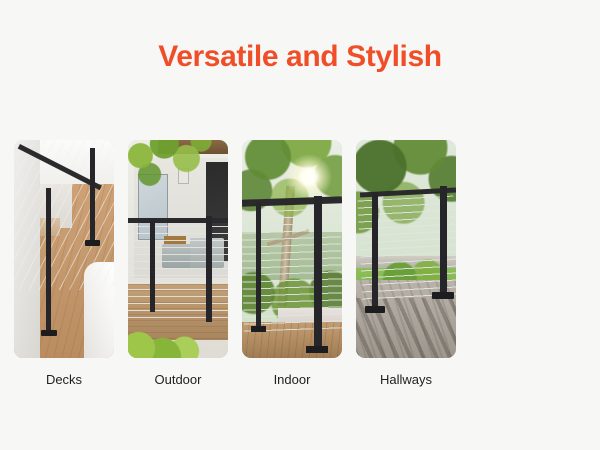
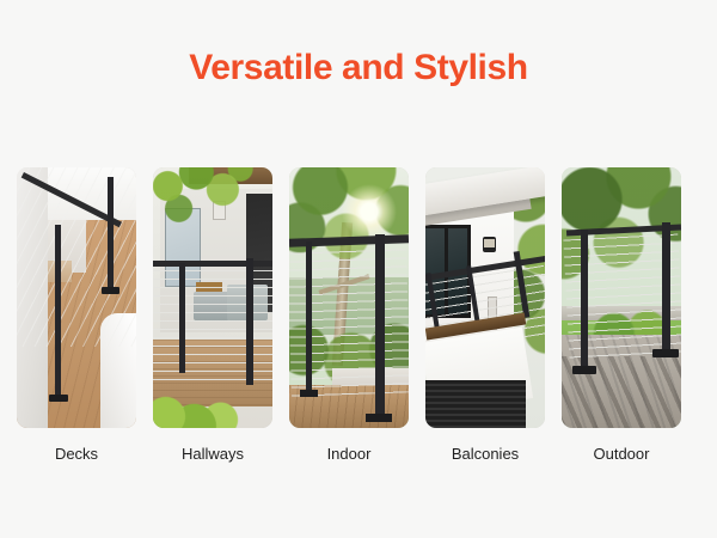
  Versatile and Stylish
  Decks
- Outdoor
+ Hallways
  Indoor
+ Balconies
- Hallways
+ Outdoor
